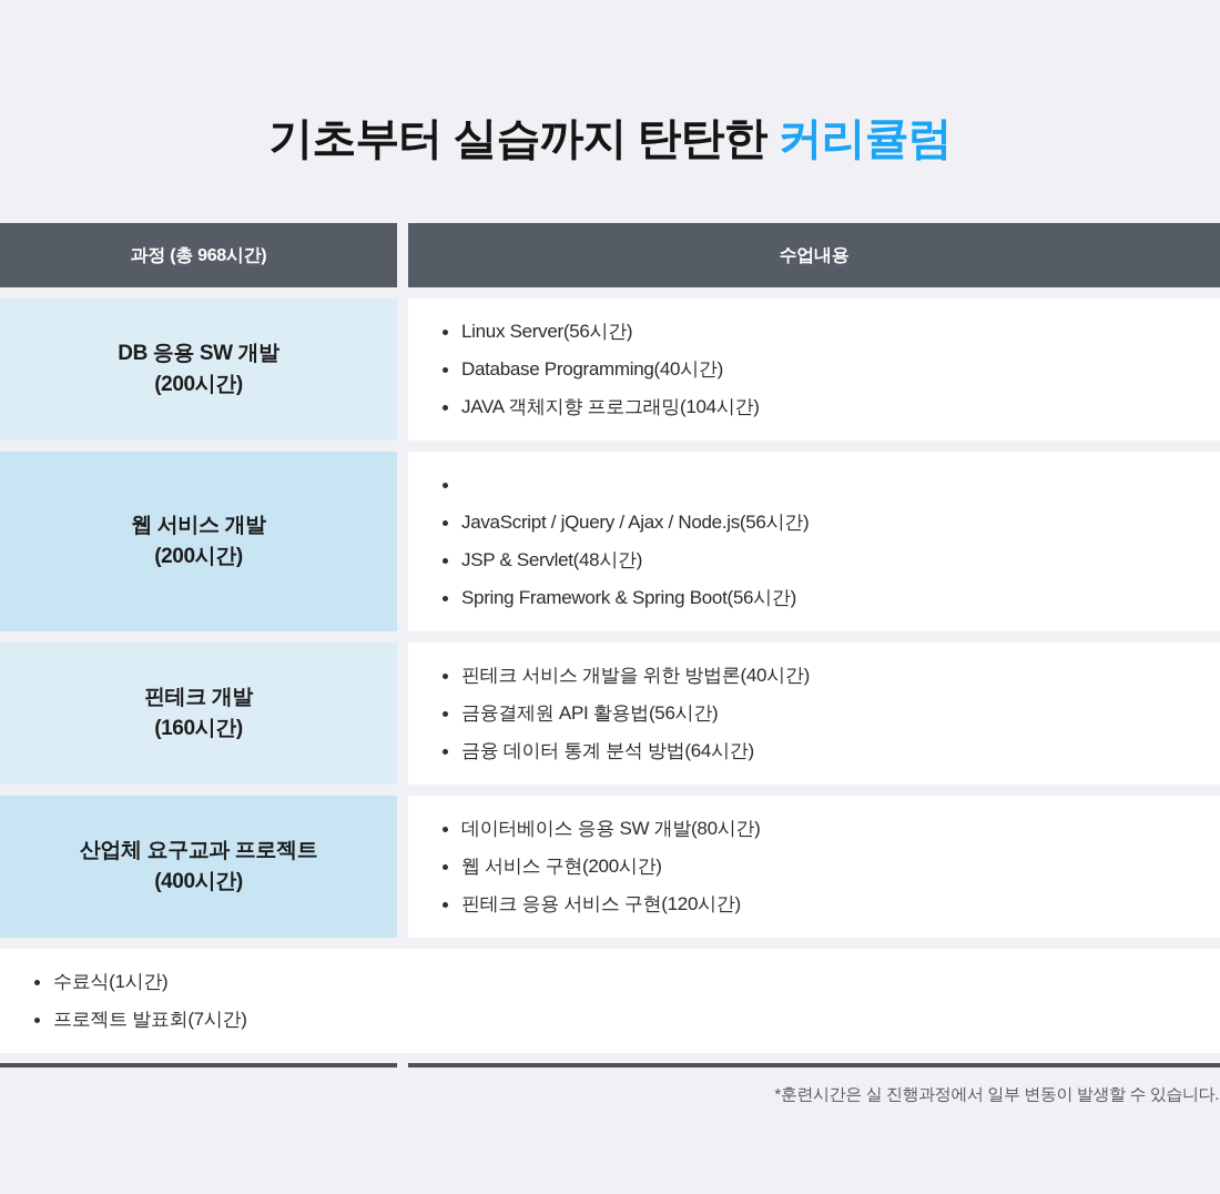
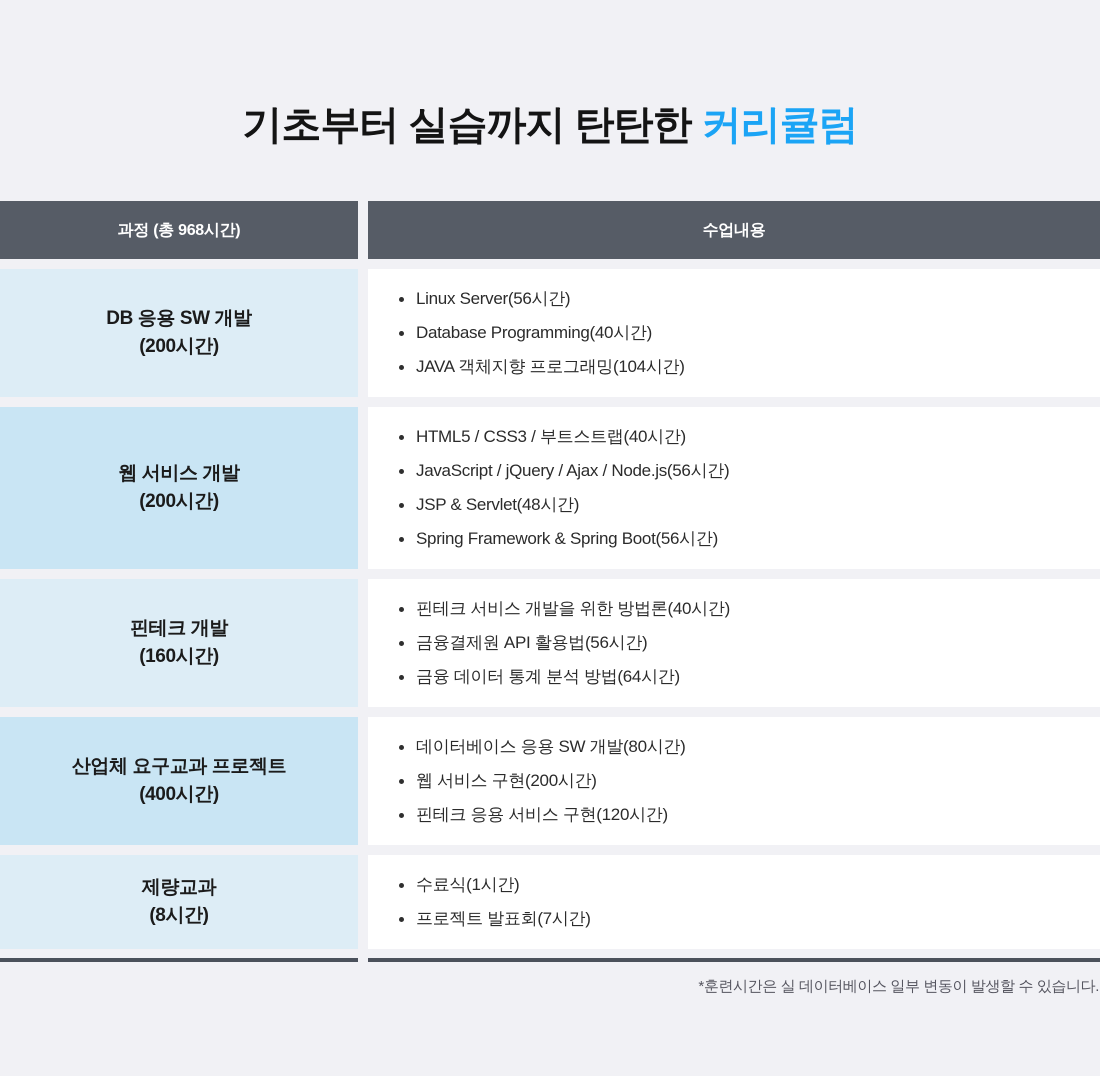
  기초부터 실습까지 탄탄한 커리큘럼
  과정 (총 968시간)
  수업내용
  DB 응용 SW 개발
  (200시간)
  Linux Server(56시간)
  Database Programming(40시간)
  JAVA 객체지향 프로그래밍(104시간)
  웹 서비스 개발
  (200시간)
+ HTML5 / CSS3 / 부트스트랩(40시간)
  JavaScript / jQuery / Ajax / Node.js(56시간)
  JSP & Servlet(48시간)
  Spring Framework & Spring Boot(56시간)
  핀테크 개발
  (160시간)
  핀테크 서비스 개발을 위한 방법론(40시간)
  금융결제원 API 활용법(56시간)
  금융 데이터 통계 분석 방법(64시간)
  산업체 요구교과 프로젝트
  (400시간)
  데이터베이스 응용 SW 개발(80시간)
  웹 서비스 구현(200시간)
  핀테크 응용 서비스 구현(120시간)
+ 제량교과
+ (8시간)
  수료식(1시간)
  프로젝트 발표회(7시간)
- *훈련시간은 실 진행과정에서 일부 변동이 발생할 수 있습니다.
+ *훈련시간은 실 데이터베이스 일부 변동이 발생할 수 있습니다.
